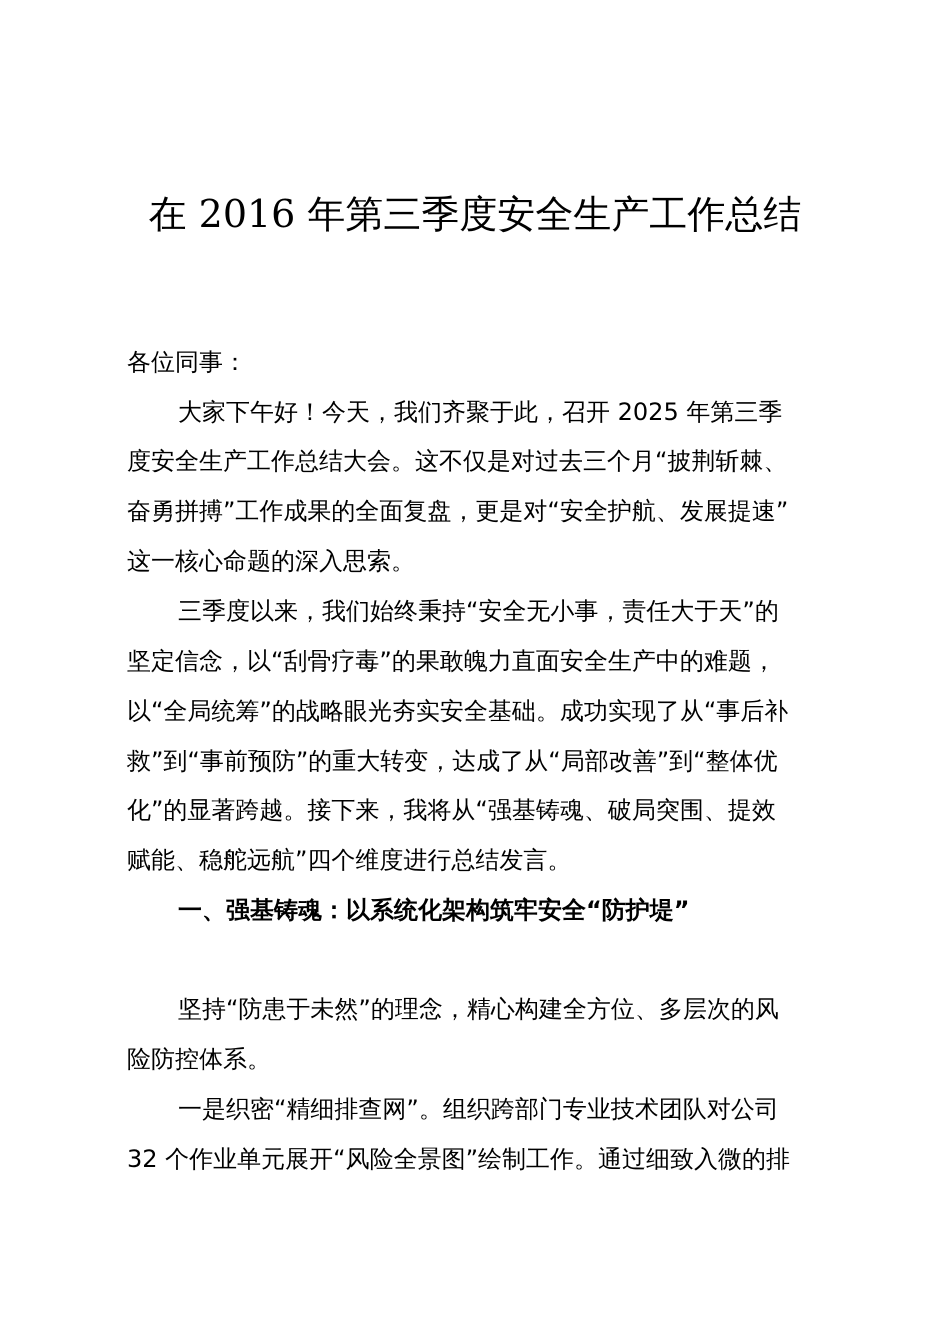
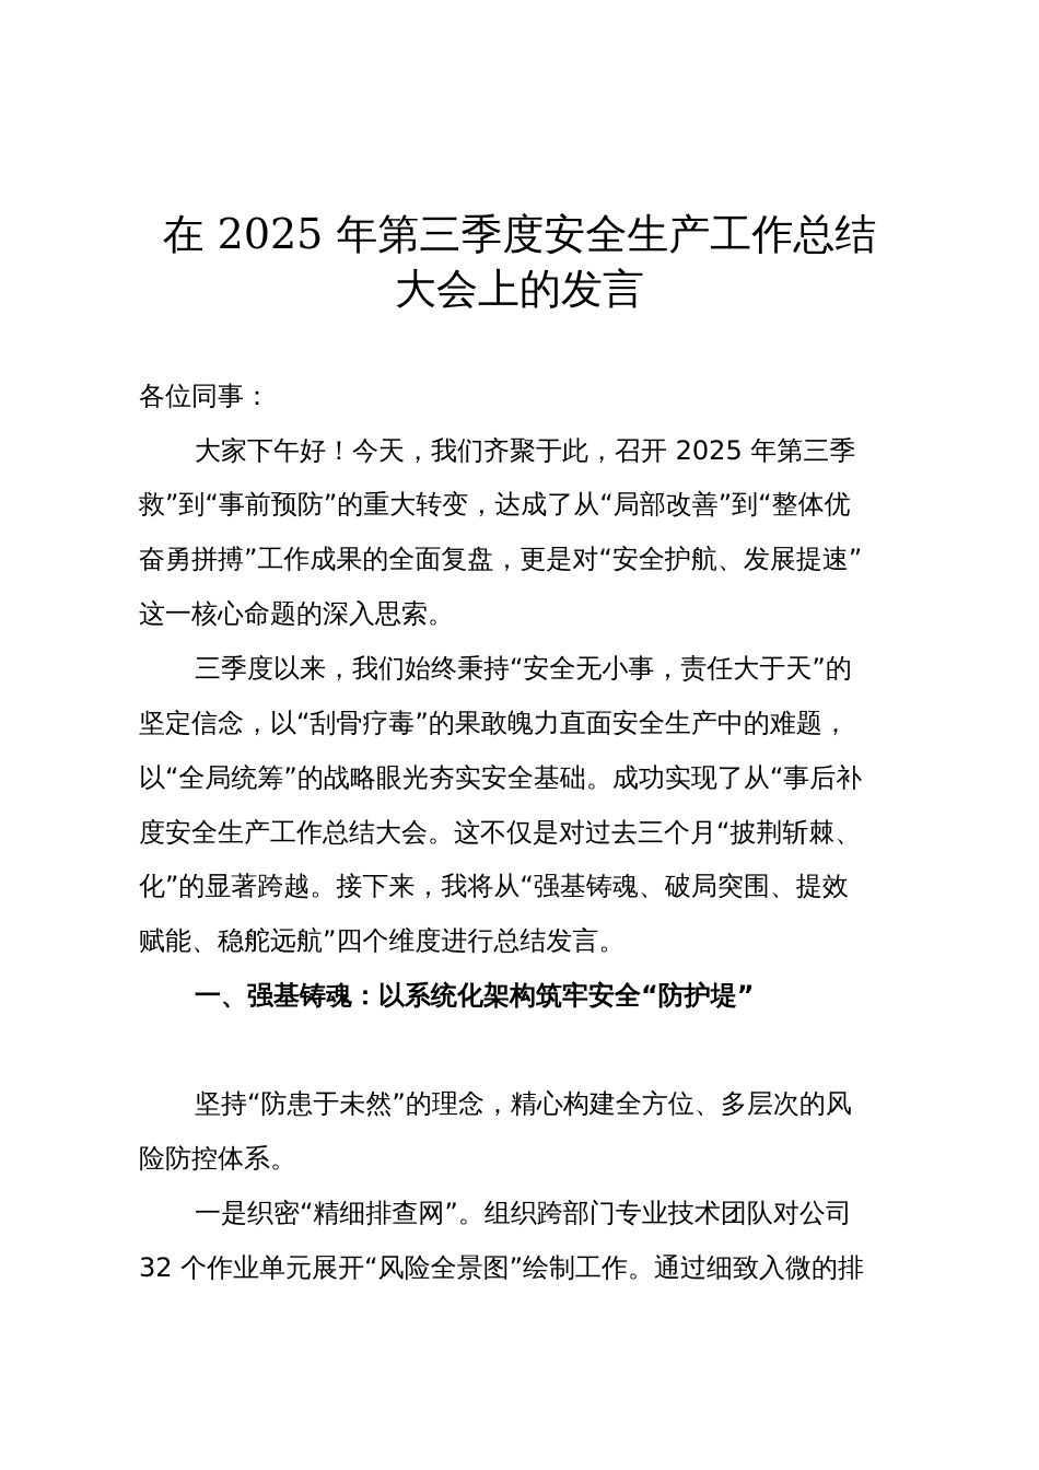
- 在 2016 年第三季度安全生产工作总结
+ 在 2025 年第三季度安全生产工作总结
+ 大会上的发言
  各位同事：
  大家下午好！今天，我们齐聚于此，召开 2025 年第三季
- 度安全生产工作总结大会。这不仅是对过去三个月“披荆斩棘、
+ 救”到“事前预防”的重大转变，达成了从“局部改善”到“整体优
  奋勇拼搏”工作成果的全面复盘，更是对“安全护航、发展提速”
  这一核心命题的深入思索。
  三季度以来，我们始终秉持“安全无小事，责任大于天”的
  坚定信念，以“刮骨疗毒”的果敢魄力直面安全生产中的难题，
  以“全局统筹”的战略眼光夯实安全基础。成功实现了从“事后补
- 救”到“事前预防”的重大转变，达成了从“局部改善”到“整体优
+ 度安全生产工作总结大会。这不仅是对过去三个月“披荆斩棘、
  化”的显著跨越。接下来，我将从“强基铸魂、破局突围、提效
  赋能、稳舵远航”四个维度进行总结发言。
  一、强基铸魂：以系统化架构筑牢安全“防护堤”
  坚持“防患于未然”的理念，精心构建全方位、多层次的风
  险防控体系。
  一是织密“精细排查网”。组织跨部门专业技术团队对公司
  32 个作业单元展开“风险全景图”绘制工作。通过细致入微的排
